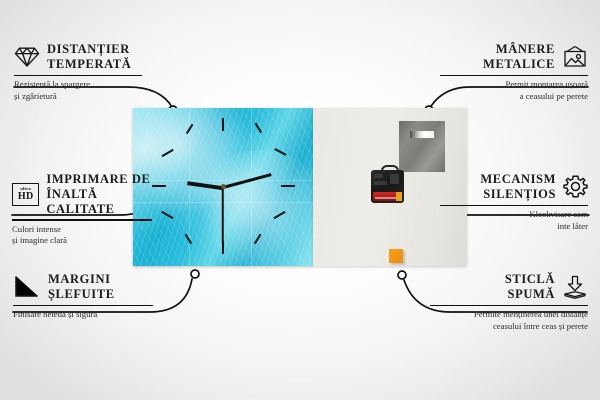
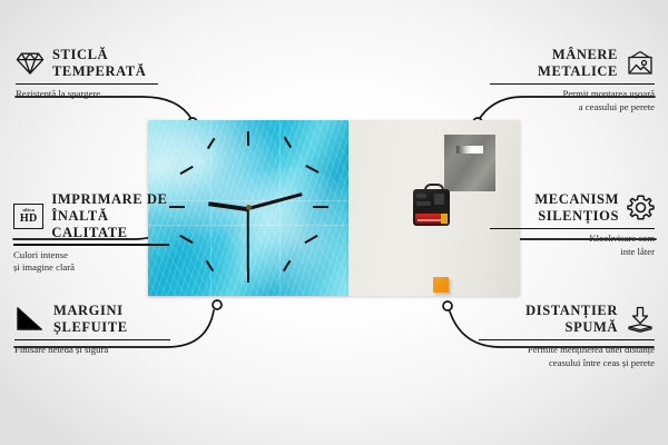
- DISTANȚIER
+ STICLĂ
  TEMPERATĂ
  Rezistentă la spargere
- și zgârietură
  HD
  IMPRIMARE DE
  ÎNALTĂ CALITATE
  Culori intense
  și imagine clară
  MARGINI
  ȘLEFUITE
  Finisare netedă și sigură
  MÂNERE
  METALICE
  Permit montarea ușoară
  a ceasului pe perete
  MECANISM
  SILENȚIOS
  Klockvisare som
  inte låter
- STICLĂ
+ DISTANȚIER
  SPUMĂ
  Permite menținerea unei distanțe
  ceasului între ceas și perete
